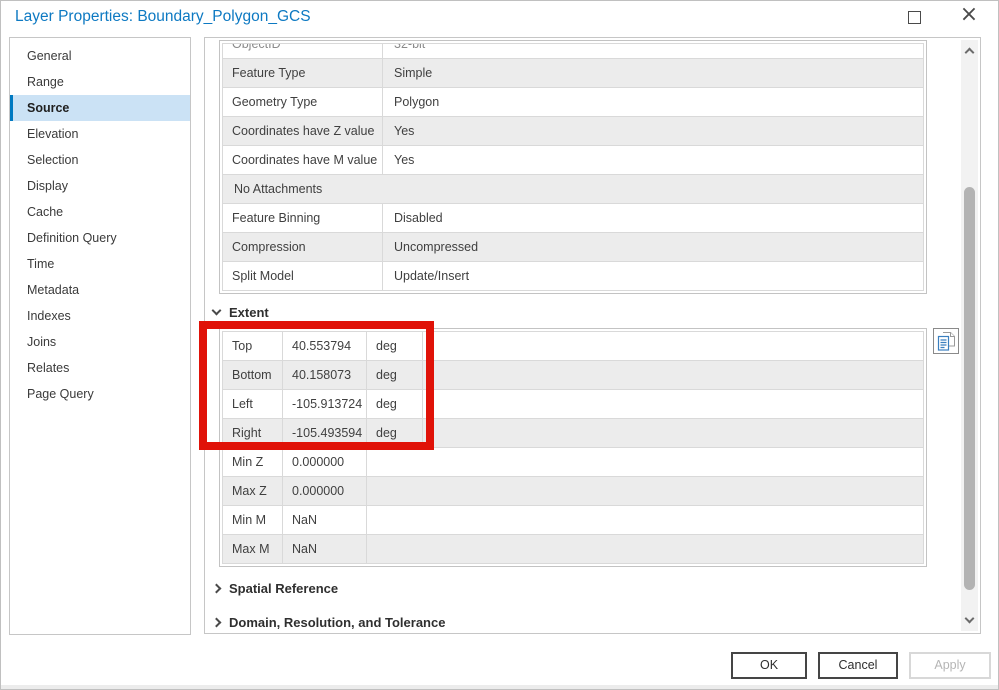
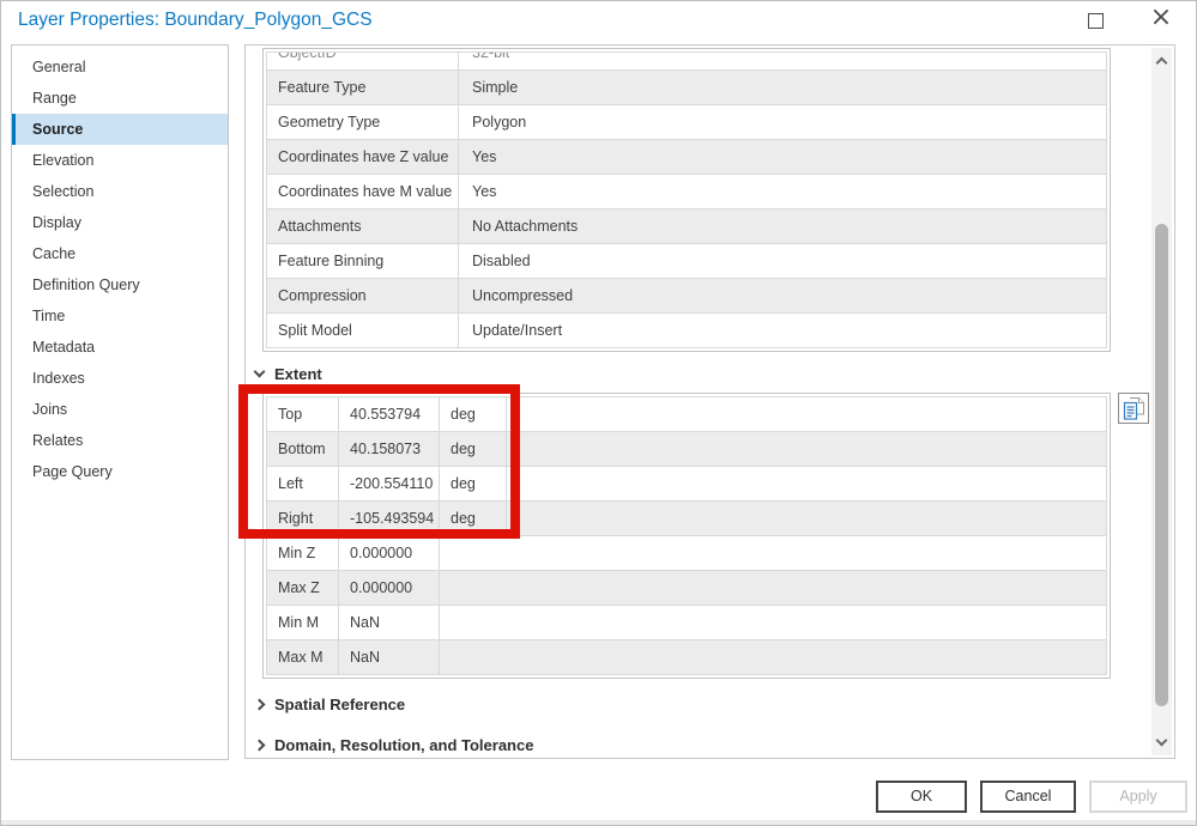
  Layer Properties: Boundary_Polygon_GCS
  ×
  General
  Range
  Source
  Elevation
  Selection
  Display
  Cache
  Definition Query
  Time
  Metadata
  Indexes
  Joins
  Relates
  Page Query
  ObjectID
  32-bit
  Feature Type
  Simple
  Geometry Type
  Polygon
  Coordinates have Z value
  Yes
  Coordinates have M value
  Yes
+ Attachments
  No Attachments
  Feature Binning
  Disabled
  Compression
  Uncompressed
  Split Model
  Update/Insert
  Extent
  Top
  40.553794
  deg
  Bottom
  40.158073
  deg
  Left
- -105.913724
+ -200.554110
  deg
  Right
  -105.493594
  deg
  Min Z
  0.000000
  Max Z
  0.000000
  Min M
  NaN
  Max M
  NaN
  Spatial Reference
  Domain, Resolution, and Tolerance
  OK
  Cancel
  Apply
